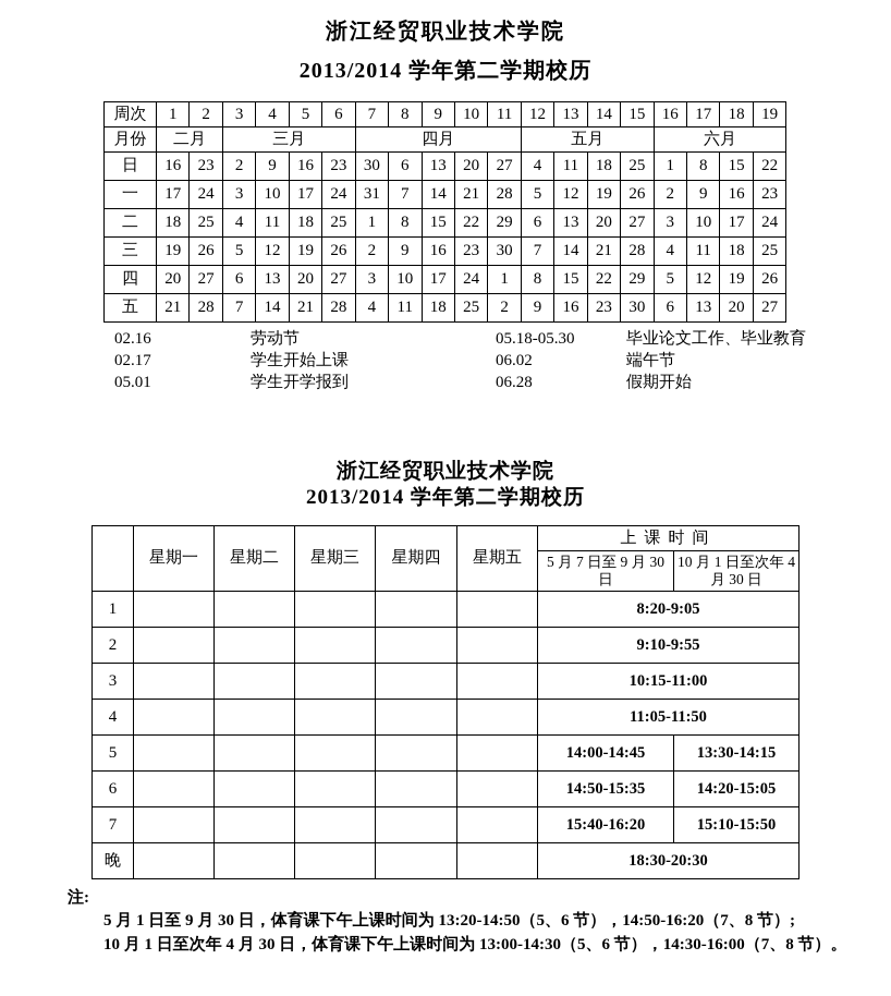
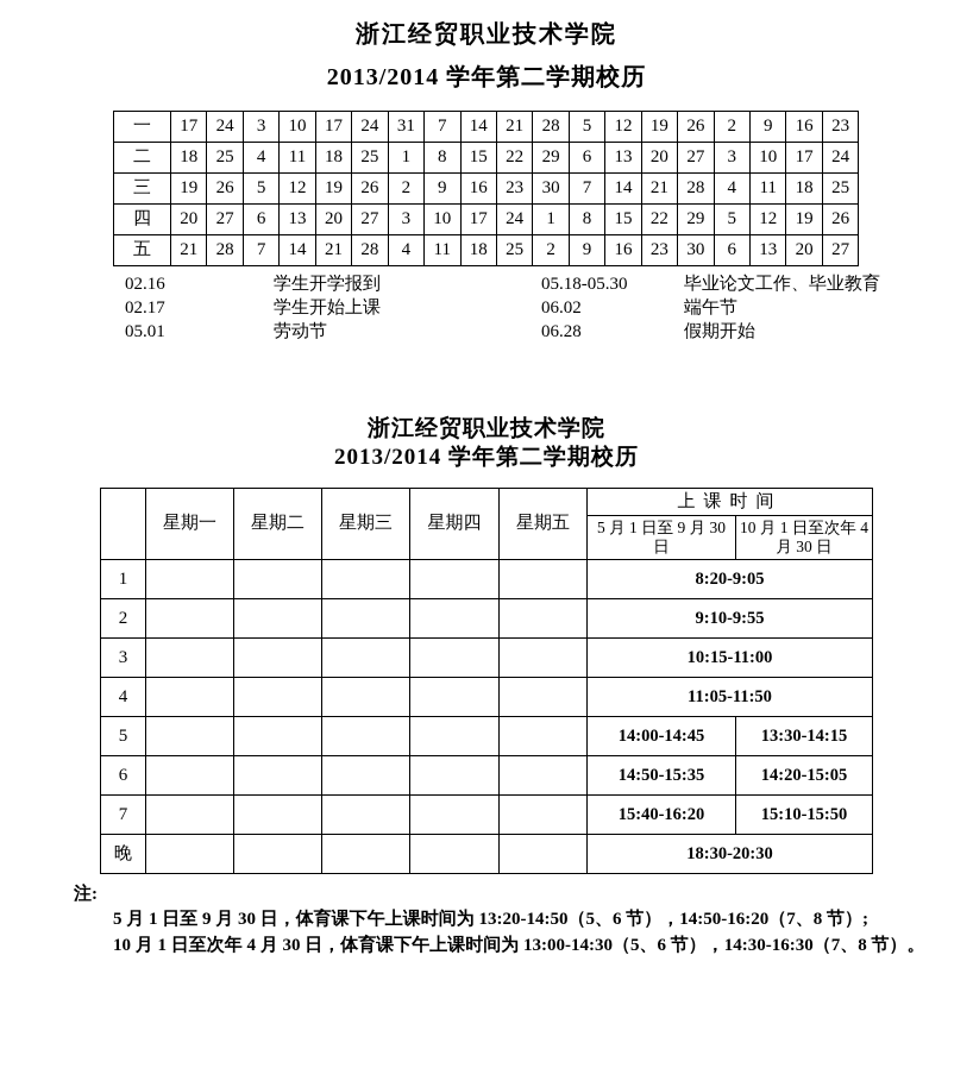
  浙江经贸职业技术学院
  2013/2014 学年第二学期校历
- 周次	1	2	3	4	5	6	7	8	9	10	11	12	13	14	15	16	17	18	19
- 月份	二月	三月	四月	五月	六月
- 日	16	23	2	9	16	23	30	6	13	20	27	4	11	18	25	1	8	15	22
  一	17	24	3	10	17	24	31	7	14	21	28	5	12	19	26	2	9	16	23
  二	18	25	4	11	18	25	1	8	15	22	29	6	13	20	27	3	10	17	24
  三	19	26	5	12	19	26	2	9	16	23	30	7	14	21	28	4	11	18	25
  四	20	27	6	13	20	27	3	10	17	24	1	8	15	22	29	5	12	19	26
  五	21	28	7	14	21	28	4	11	18	25	2	9	16	23	30	6	13	20	27
- 02.16 劳动节 05.18-05.30 毕业论文工作、毕业教育
+ 02.16 学生开学报到 05.18-05.30 毕业论文工作、毕业教育
  02.17 学生开始上课 06.02 端午节
- 05.01 学生开学报到 06.28 假期开始
+ 05.01 劳动节 06.28 假期开始
  浙江经贸职业技术学院
  2013/2014 学年第二学期校历
  	星期一	星期二	星期三	星期四	星期五	上课时间
- 5 月 7 日至 9 月 30 日	10 月 1 日至次年 4 月 30 日
+ 5 月 1 日至 9 月 30 日	10 月 1 日至次年 4 月 30 日
  1						8:20-9:05
  2						9:10-9:55
  3						10:15-11:00
  4						11:05-11:50
  5						14:00-14:45	13:30-14:15
  6						14:50-15:35	14:20-15:05
  7						15:40-16:20	15:10-15:50
  晚						18:30-20:30
  注:
  5 月 1 日至 9 月 30 日，体育课下午上课时间为 13:20-14:50（5、6 节），14:50-16:20（7、8 节）;
- 10 月 1 日至次年 4 月 30 日，体育课下午上课时间为 13:00-14:30（5、6 节），14:30-16:00（7、8 节）。
+ 10 月 1 日至次年 4 月 30 日，体育课下午上课时间为 13:00-14:30（5、6 节），14:30-16:30（7、8 节）。
